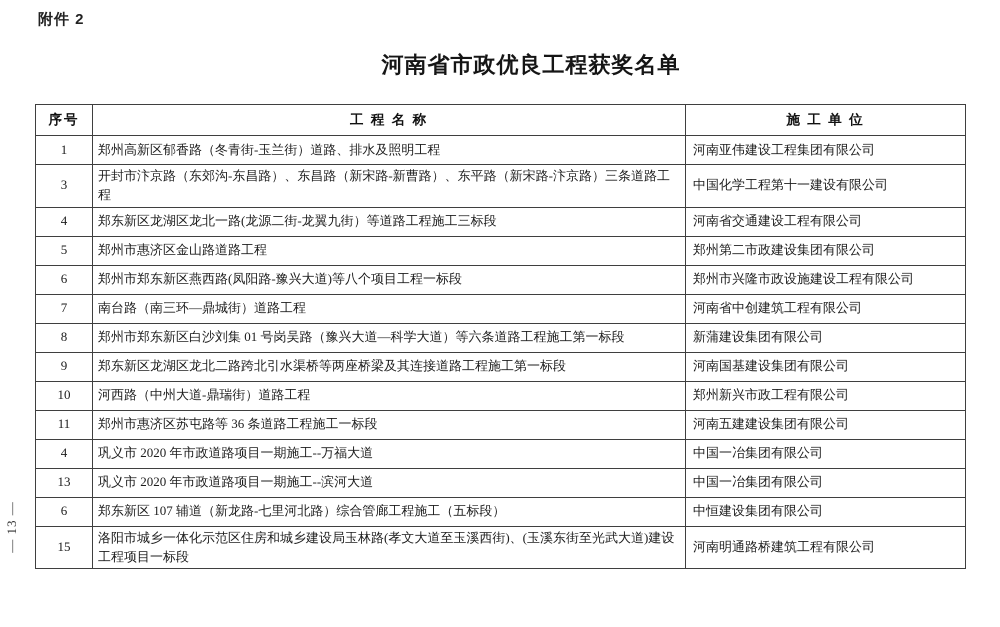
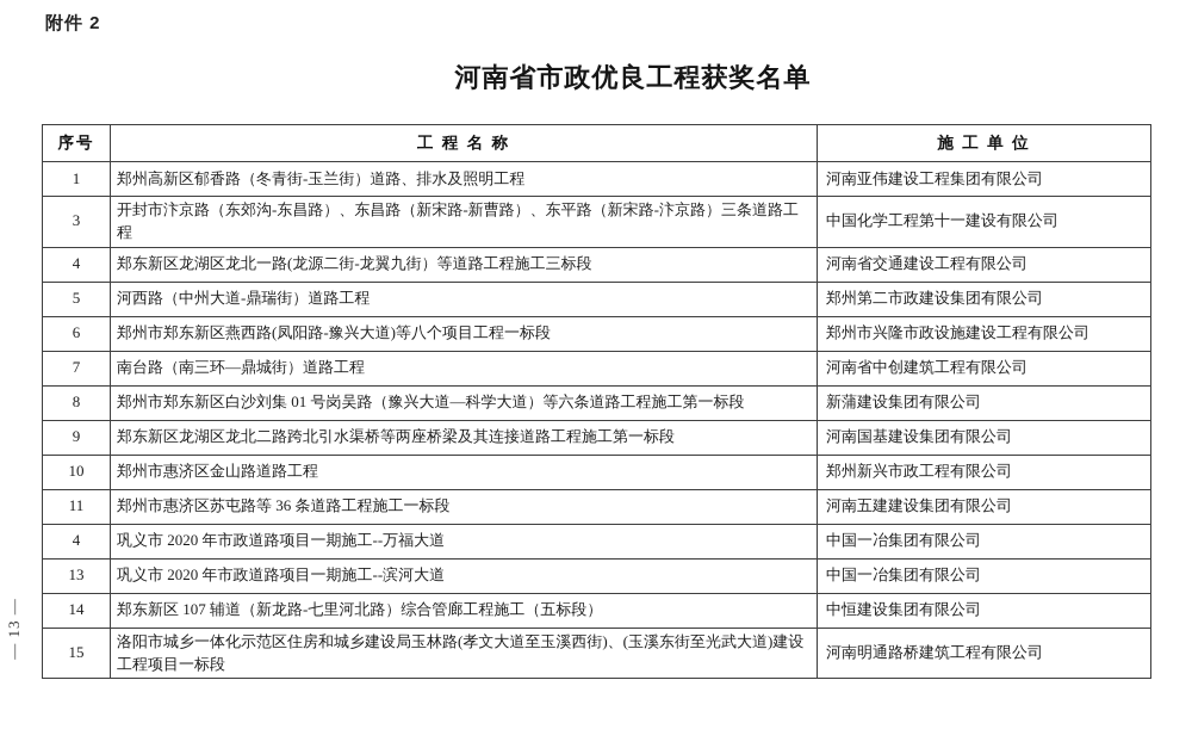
  附件 2
  河南省市政优良工程获奖名单
  序号	工 程 名 称	施 工 单 位
  1	郑州高新区郁香路（冬青街-玉兰街）道路、排水及照明工程	河南亚伟建设工程集团有限公司
  3	开封市汴京路（东郊沟-东昌路）、东昌路（新宋路-新曹路）、东平路（新宋路-汴京路）三条道路工程	中国化学工程第十一建设有限公司
  4	郑东新区龙湖区龙北一路(龙源二街-龙翼九街）等道路工程施工三标段	河南省交通建设工程有限公司
- 5	郑州市惠济区金山路道路工程	郑州第二市政建设集团有限公司
+ 5	河西路（中州大道-鼎瑞街）道路工程	郑州第二市政建设集团有限公司
  6	郑州市郑东新区燕西路(凤阳路-豫兴大道)等八个项目工程一标段	郑州市兴隆市政设施建设工程有限公司
  7	南台路（南三环—鼎城街）道路工程	河南省中创建筑工程有限公司
  8	郑州市郑东新区白沙刘集 01 号岗吴路（豫兴大道—科学大道）等六条道路工程施工第一标段	新蒲建设集团有限公司
  9	郑东新区龙湖区龙北二路跨北引水渠桥等两座桥梁及其连接道路工程施工第一标段	河南国基建设集团有限公司
- 10	河西路（中州大道-鼎瑞街）道路工程	郑州新兴市政工程有限公司
+ 10	郑州市惠济区金山路道路工程	郑州新兴市政工程有限公司
  11	郑州市惠济区苏屯路等 36 条道路工程施工一标段	河南五建建设集团有限公司
  4	巩义市 2020 年市政道路项目一期施工--万福大道	中国一冶集团有限公司
  13	巩义市 2020 年市政道路项目一期施工--滨河大道	中国一冶集团有限公司
- 6	郑东新区 107 辅道（新龙路-七里河北路）综合管廊工程施工（五标段）	中恒建设集团有限公司
+ 14	郑东新区 107 辅道（新龙路-七里河北路）综合管廊工程施工（五标段）	中恒建设集团有限公司
  15	洛阳市城乡一体化示范区住房和城乡建设局玉林路(孝文大道至玉溪西街)、(玉溪东街至光武大道)建设工程项目一标段	河南明通路桥建筑工程有限公司
